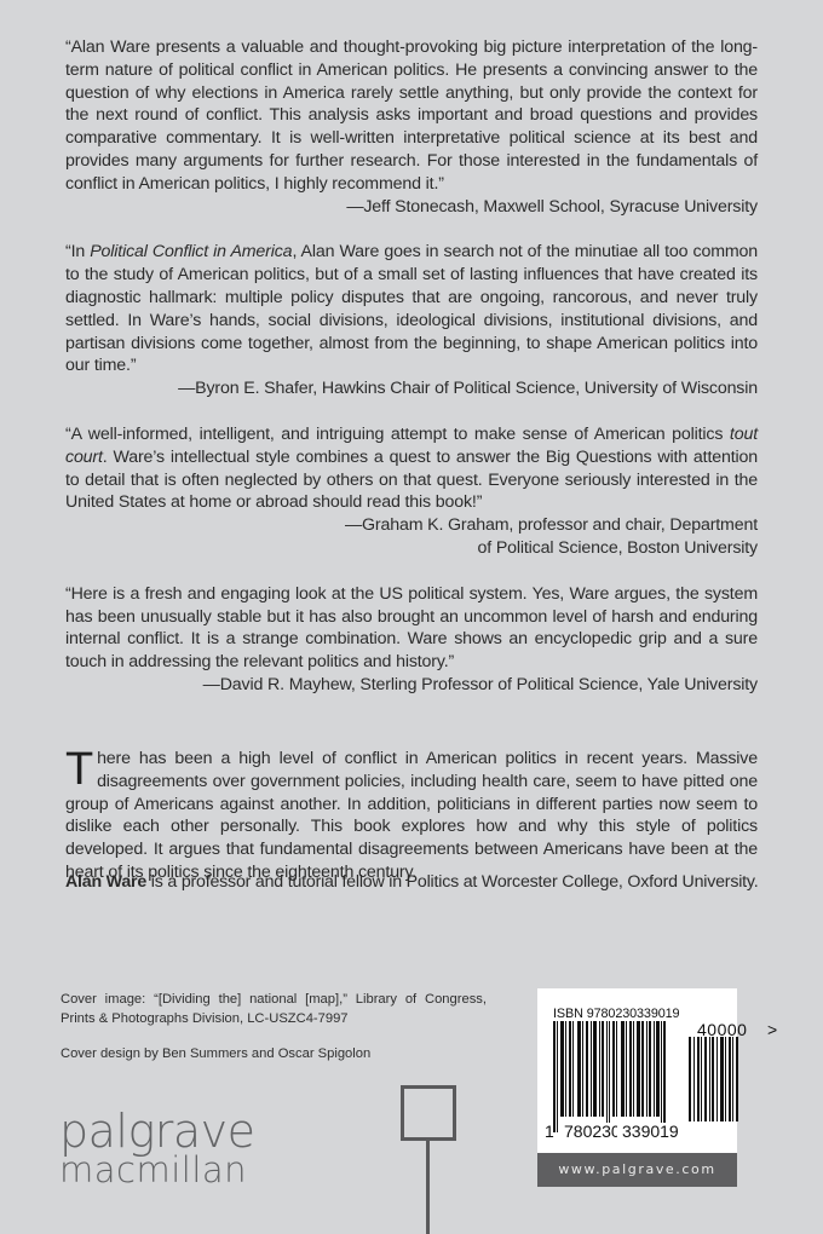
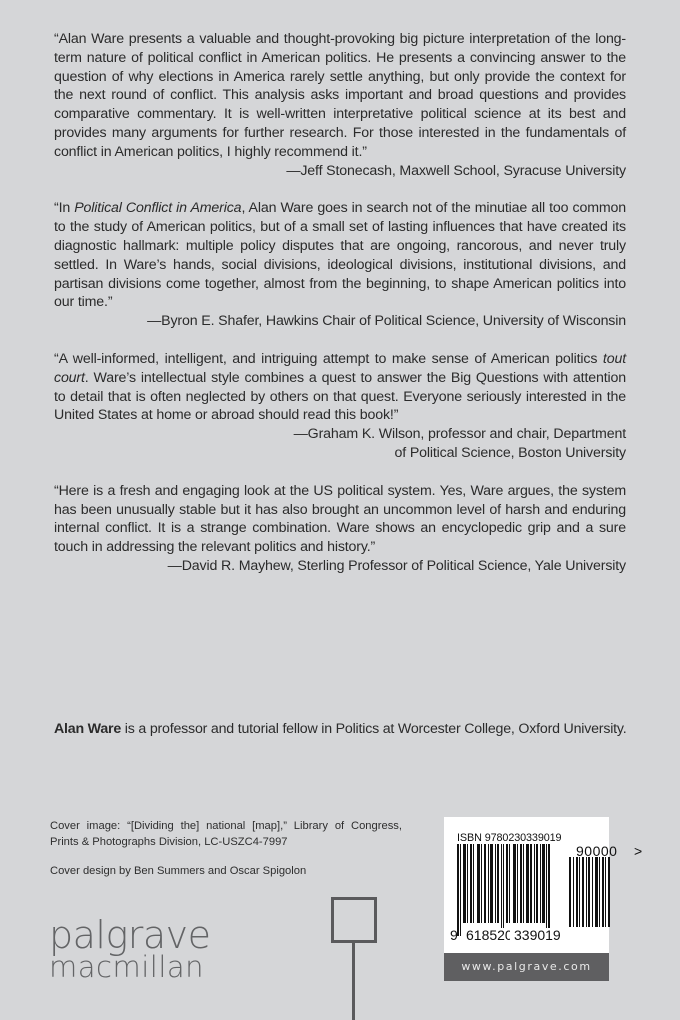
  “Alan Ware presents a valuable and thought-provoking big picture interpretation of the long-term nature of political conflict in American politics. He presents a convincing answer to the question of why elections in America rarely settle anything, but only provide the context for the next round of conflict. This analysis asks important and broad questions and provides comparative commentary. It is well-written interpretative political science at its best and provides many arguments for further research. For those interested in the fundamentals of conflict in American politics, I highly recommend it.”
  —Jeff Stonecash, Maxwell School, Syracuse University
  “In Political Conflict in America, Alan Ware goes in search not of the minutiae all too common to the study of American politics, but of a small set of lasting influences that have created its diagnostic hallmark: multiple policy disputes that are ongoing, rancorous, and never truly settled. In Ware’s hands, social divisions, ideological divisions, institutional divisions, and partisan divisions come together, almost from the beginning, to shape American politics into our time.”
  —Byron E. Shafer, Hawkins Chair of Political Science, University of Wisconsin
  “A well-informed, intelligent, and intriguing attempt to make sense of American politics tout court. Ware’s intellectual style combines a quest to answer the Big Questions with attention to detail that is often neglected by others on that quest. Everyone seriously interested in the United States at home or abroad should read this book!”
- —Graham K. Graham, professor and chair, Department
+ —Graham K. Wilson, professor and chair, Department
  of Political Science, Boston University
  “Here is a fresh and engaging look at the US political system. Yes, Ware argues, the system has been unusually stable but it has also brought an uncommon level of harsh and enduring internal conflict. It is a strange combination. Ware shows an encyclopedic grip and a sure touch in addressing the relevant politics and history.”
  —David R. Mayhew, Sterling Professor of Political Science, Yale University
- T
- here has been a high level of conflict in American politics in recent years. Massive disagreements over government policies, including health care, seem to have pitted one group of Americans against another. In addition, politicians in different parties now seem to dislike each other personally. This book explores how and why this style of politics developed. It argues that fundamental disagreements between Americans have been at the heart of its politics since the eighteenth century.
  Alan Ware is a professor and tutorial fellow in Politics at Worcester College, Oxford University.
  Cover image: “[Dividing the] national [map],” Library of Congress, Prints & Photographs Division, LC-USZC4-7997
  Cover design by Ben Summers and Oscar Spigolon
  palgrave
  macmillan
  ISBN 9780230339019
- 40000
+ 90000
  >
- 1
+ 9
- 780230
+ 618520
  339019
  www.palgrave.com
